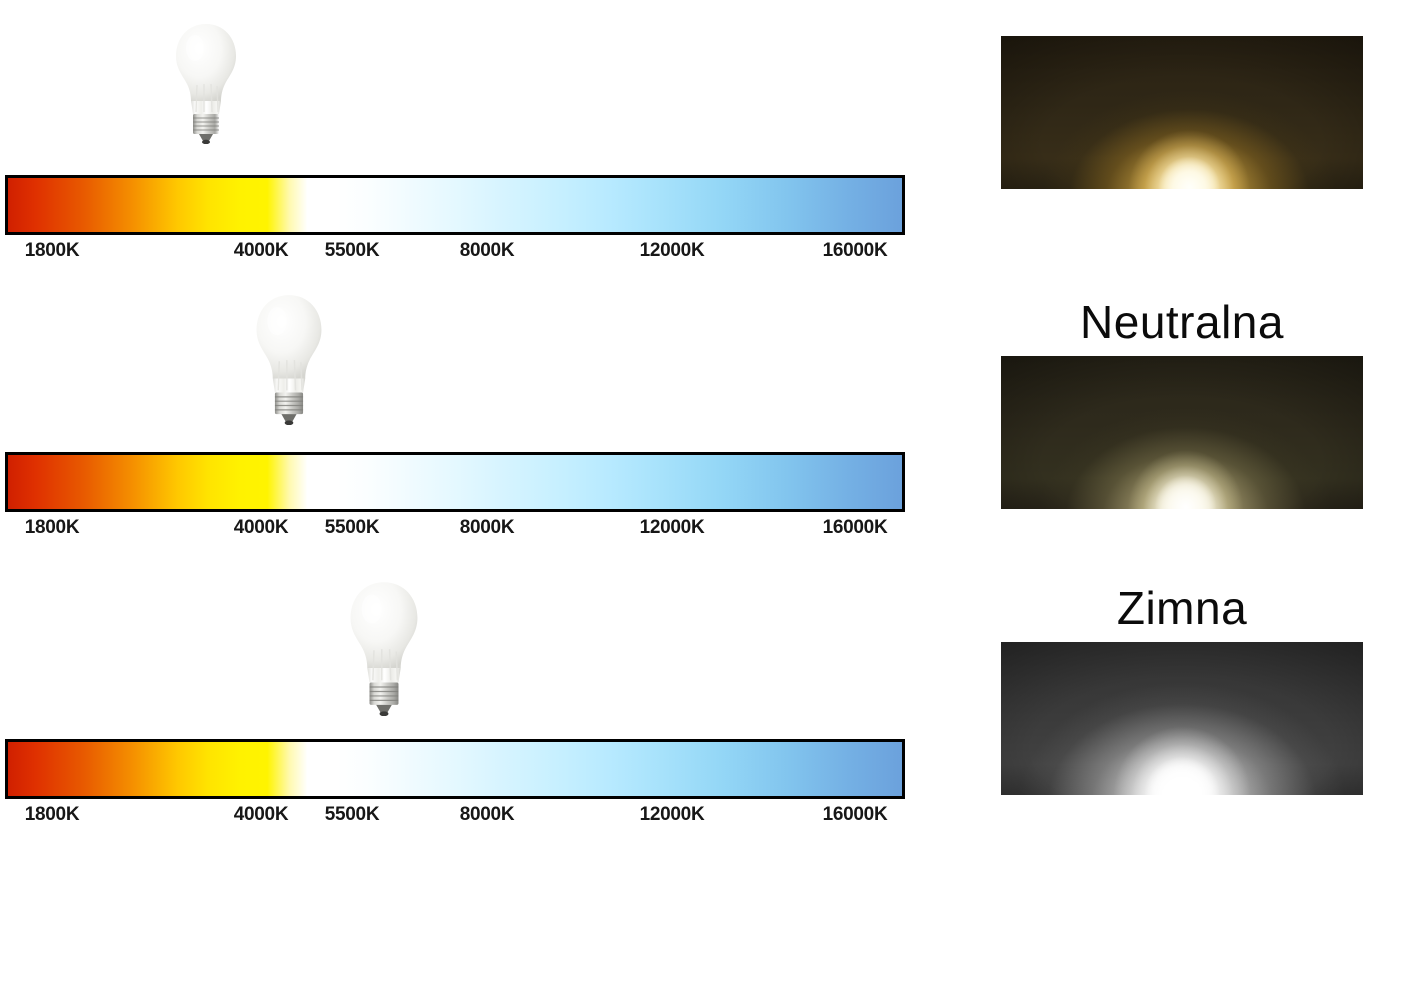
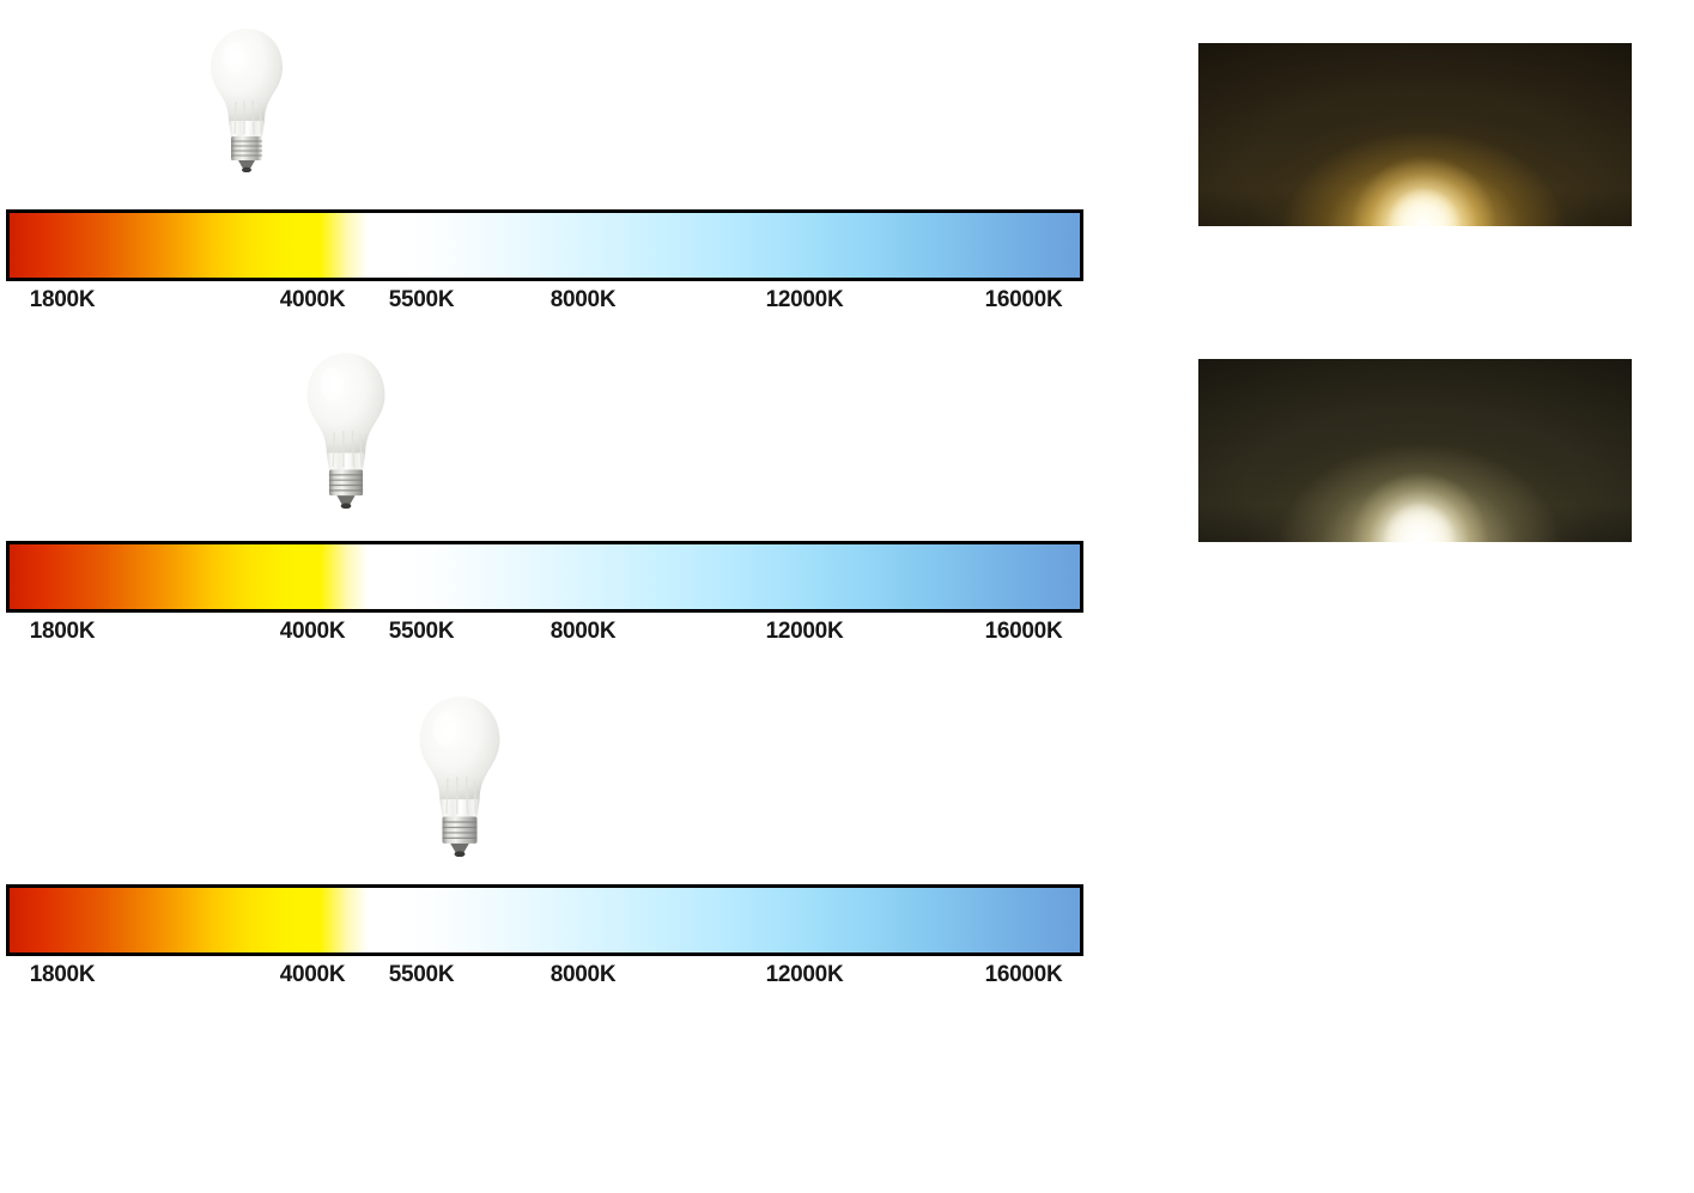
  1800K
  4000K
  5500K
  8000K
  12000K
  16000K
  1800K
  4000K
  5500K
  8000K
  12000K
  16000K
  1800K
  4000K
  5500K
  8000K
  12000K
  16000K
- Neutralna
- Zimna
